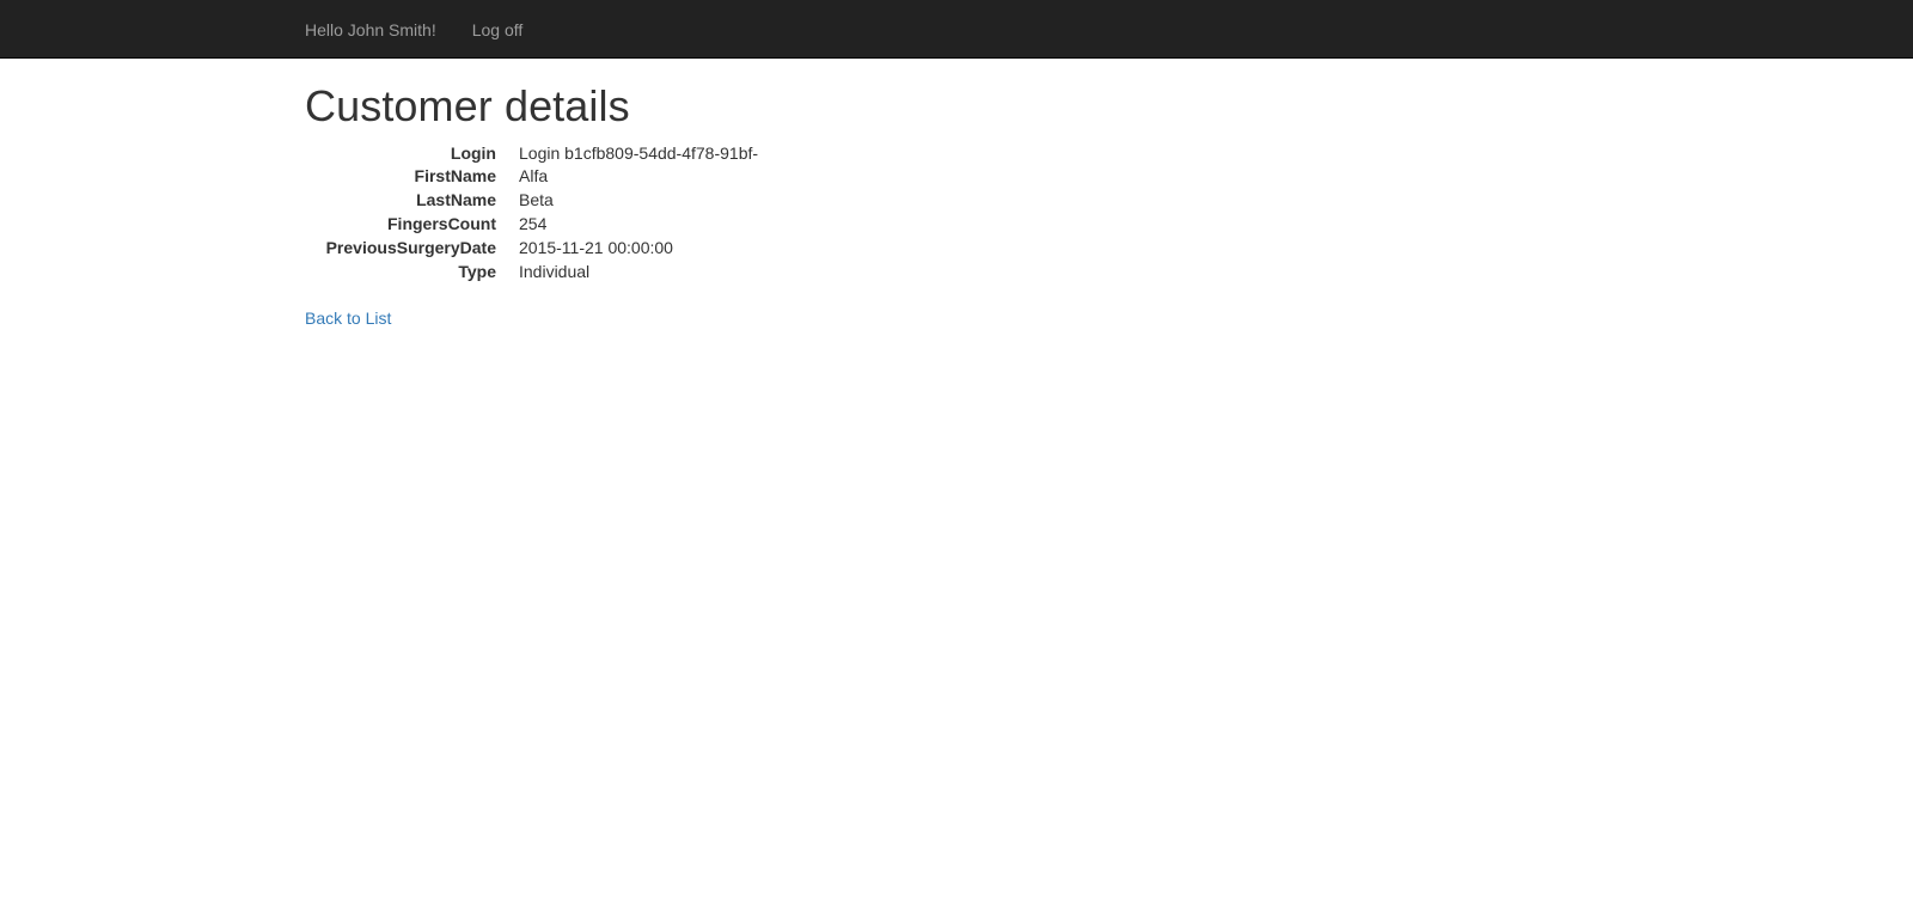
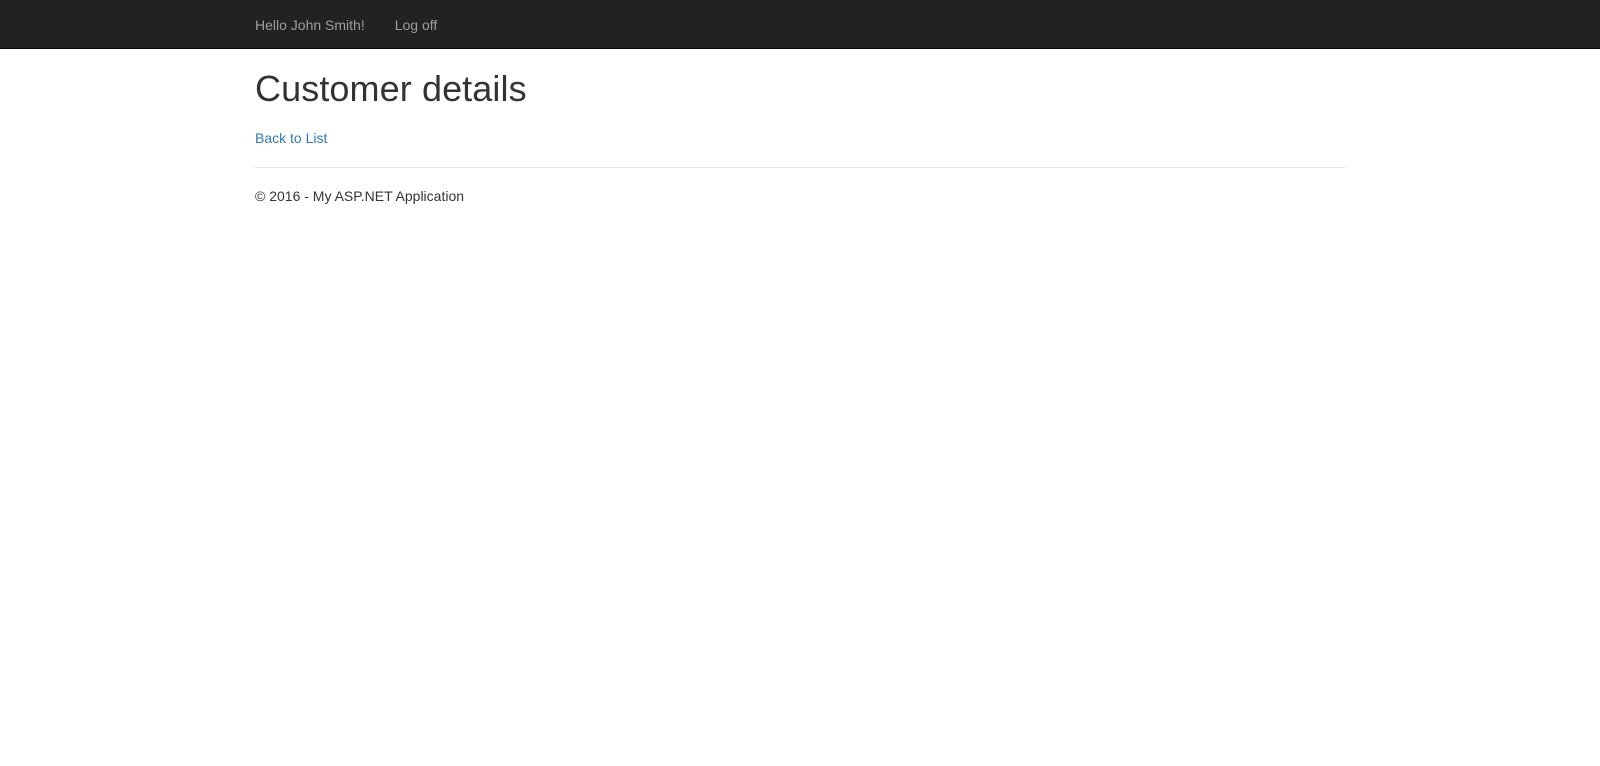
  Hello John Smith!
  Log off
  Customer details
- Login
- Login b1cfb809-54dd-4f78-91bf-
- FirstName
- Alfa
- LastName
- Beta
- FingersCount
- 254
- PreviousSurgeryDate
- 2015-11-21 00:00:00
- Type
- Individual
  Back to List
+ © 2016 - My ASP.NET Application
